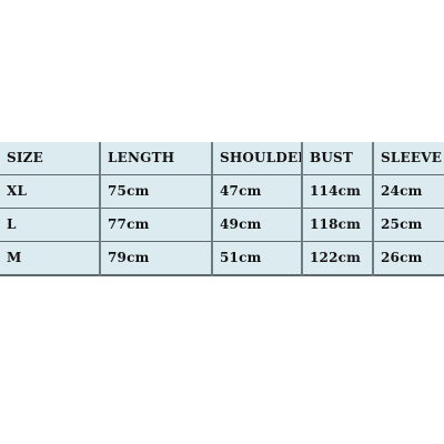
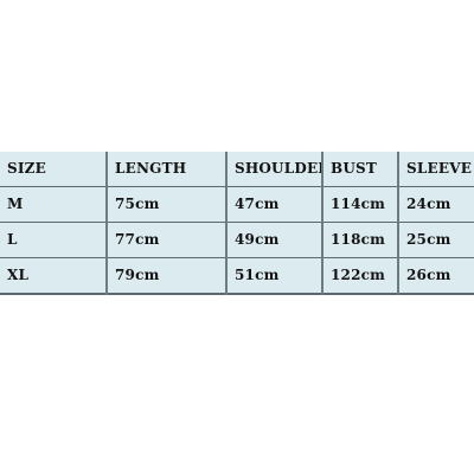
  SIZE	LENGTH	SHOULDE	BUST	SLEEVE
- XL	75cm	47cm	114cm	24cm
+ M	75cm	47cm	114cm	24cm
  L	77cm	49cm	118cm	25cm
- M	79cm	51cm	122cm	26cm
+ XL	79cm	51cm	122cm	26cm
